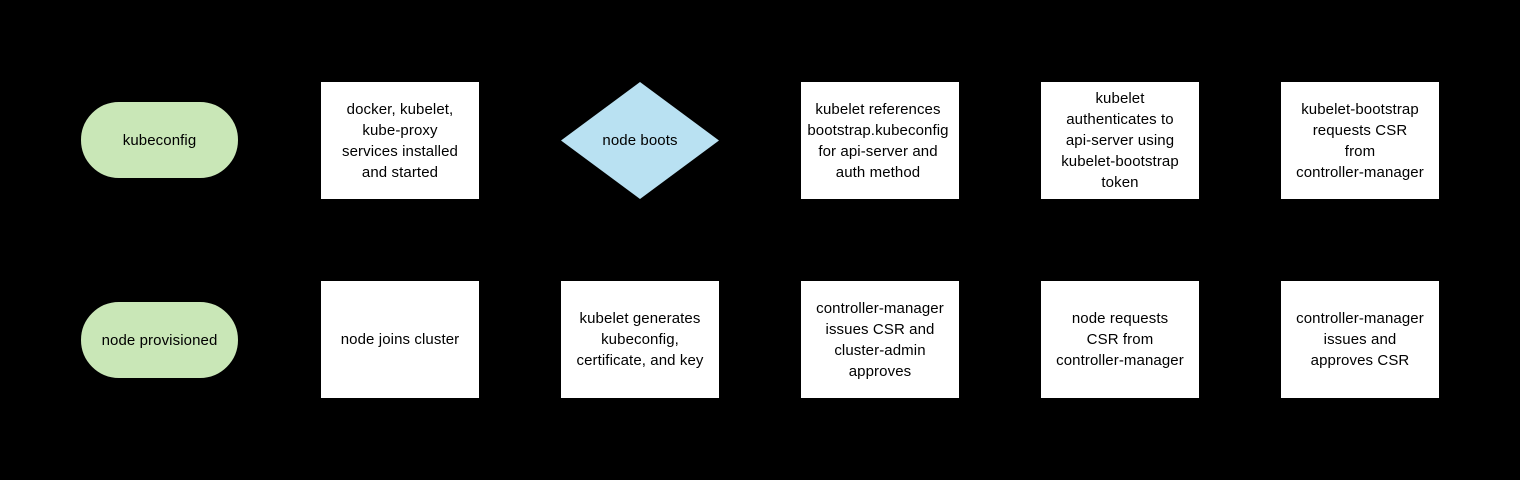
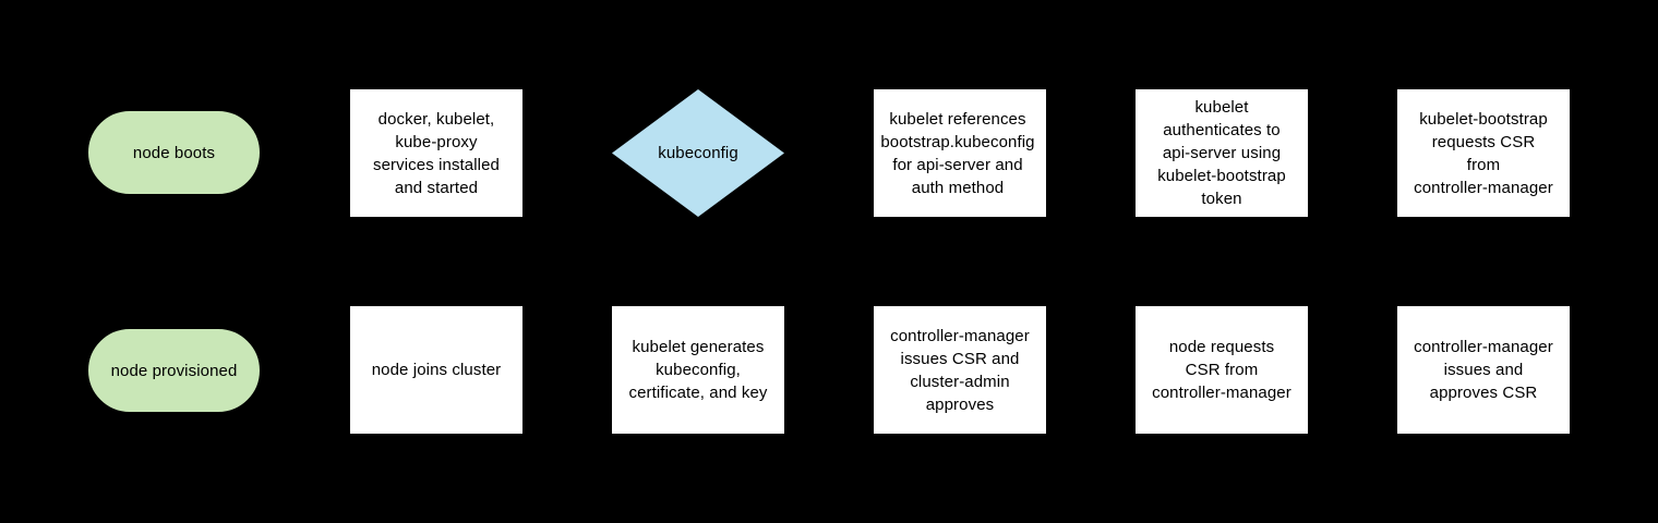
- kubeconfig
+ node boots
  docker, kubelet,
  kube-proxy
  services installed
  and started
- node boots
+ kubeconfig
  kubelet references
  bootstrap.kubeconfig
  for api-server and
  auth method
  kubelet
  authenticates to
  api-server using
  kubelet-bootstrap
  token
  kubelet-bootstrap
  requests CSR
  from
  controller-manager
  node provisioned
  node joins cluster
  kubelet generates
  kubeconfig,
  certificate, and key
  controller-manager
  issues CSR and
  cluster-admin
  approves
  node requests
  CSR from
  controller-manager
  controller-manager
  issues and
  approves CSR
